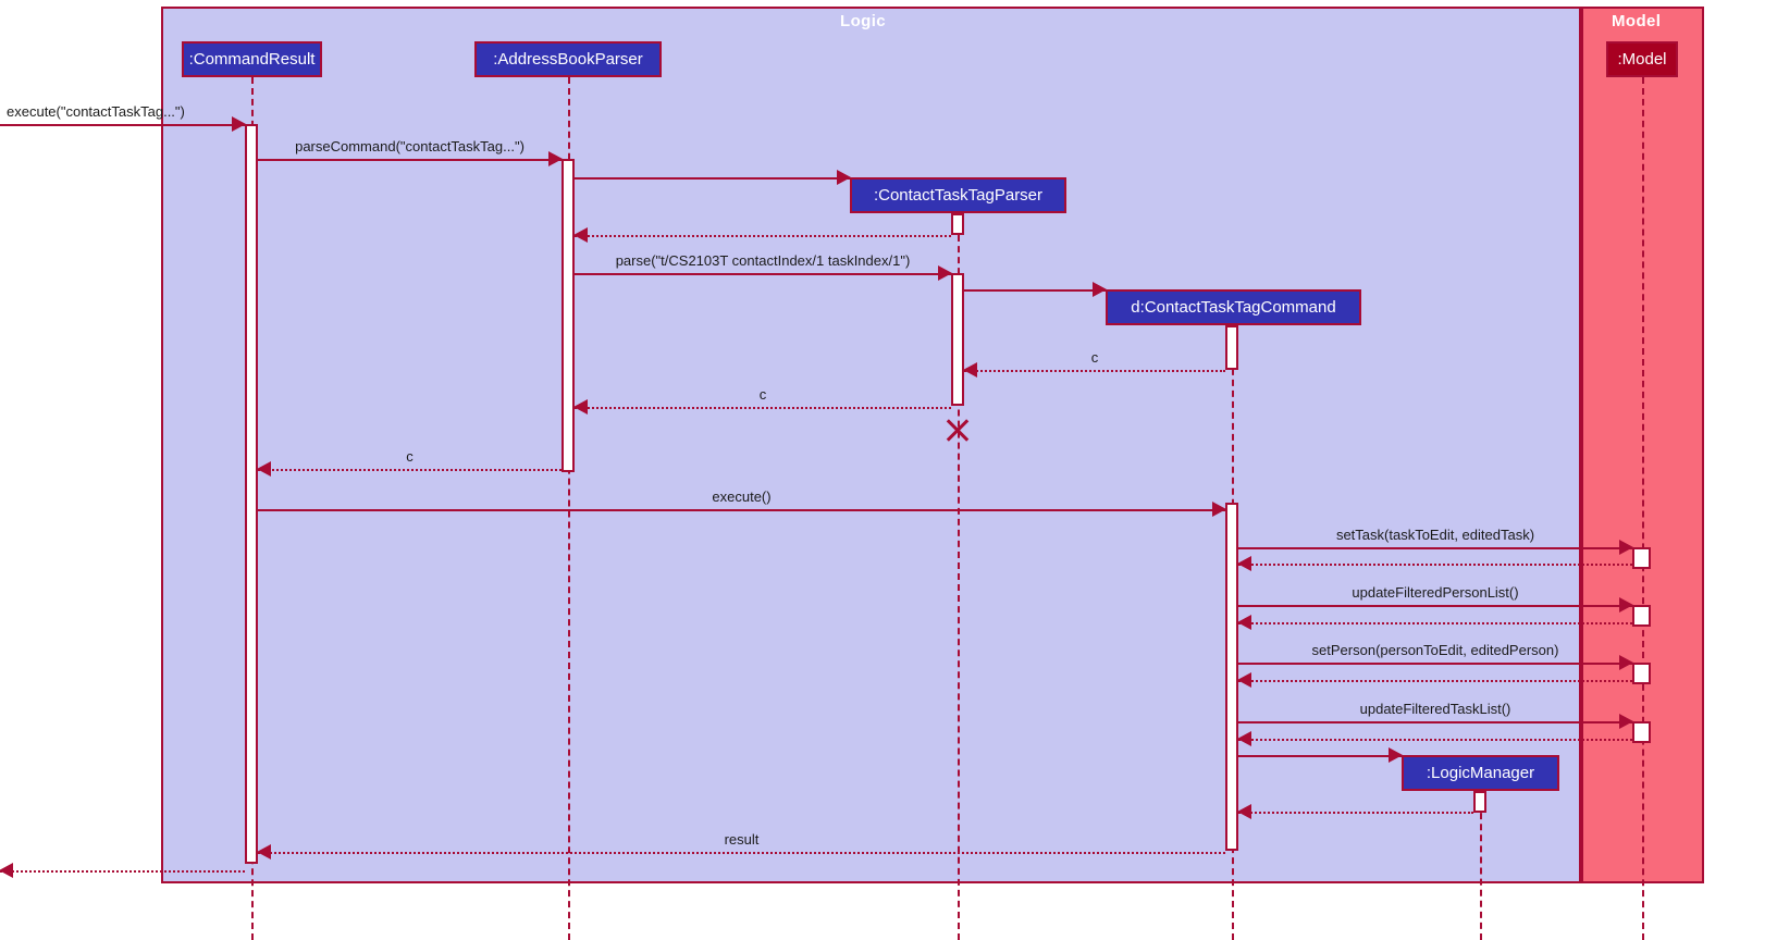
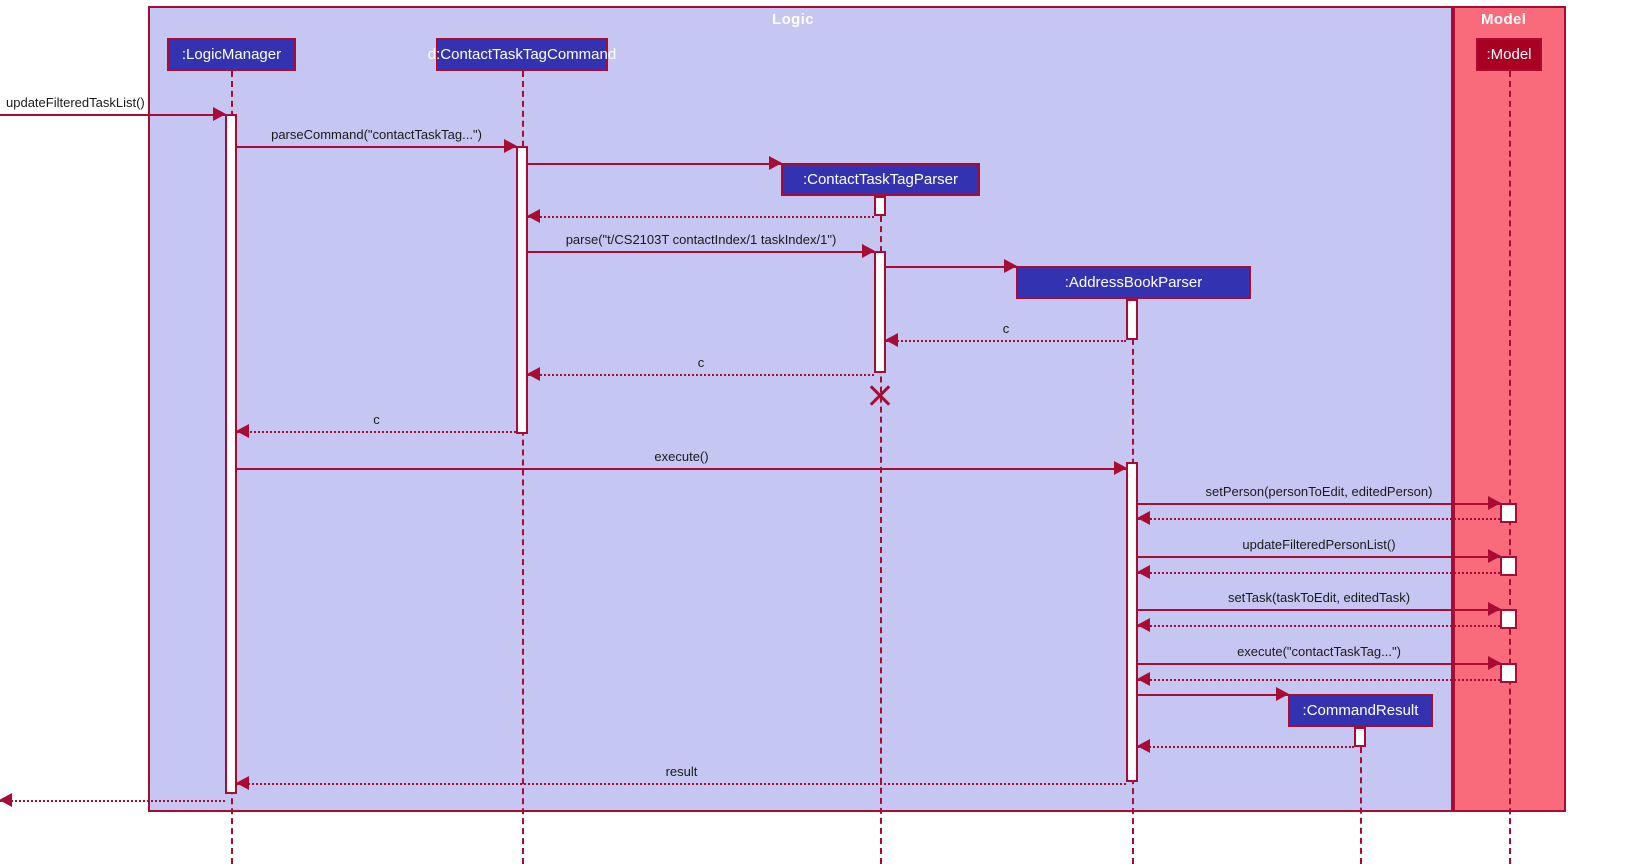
  Logic
  Model
- execute("contactTaskTag...")
+ updateFilteredTaskList()
  parseCommand("contactTaskTag...")
  parse("t/CS2103T contactIndex/1 taskIndex/1")
  c
  c
  c
  execute()
- setTask(taskToEdit, editedTask)
+ setPerson(personToEdit, editedPerson)
  updateFilteredPersonList()
- setPerson(personToEdit, editedPerson)
+ setTask(taskToEdit, editedTask)
- updateFilteredTaskList()
+ execute("contactTaskTag...")
  result
- :CommandResult
+ :LogicManager
- :AddressBookParser
+ d:ContactTaskTagCommand
  :ContactTaskTagParser
- d:ContactTaskTagCommand
+ :AddressBookParser
- :LogicManager
+ :CommandResult
  :Model
